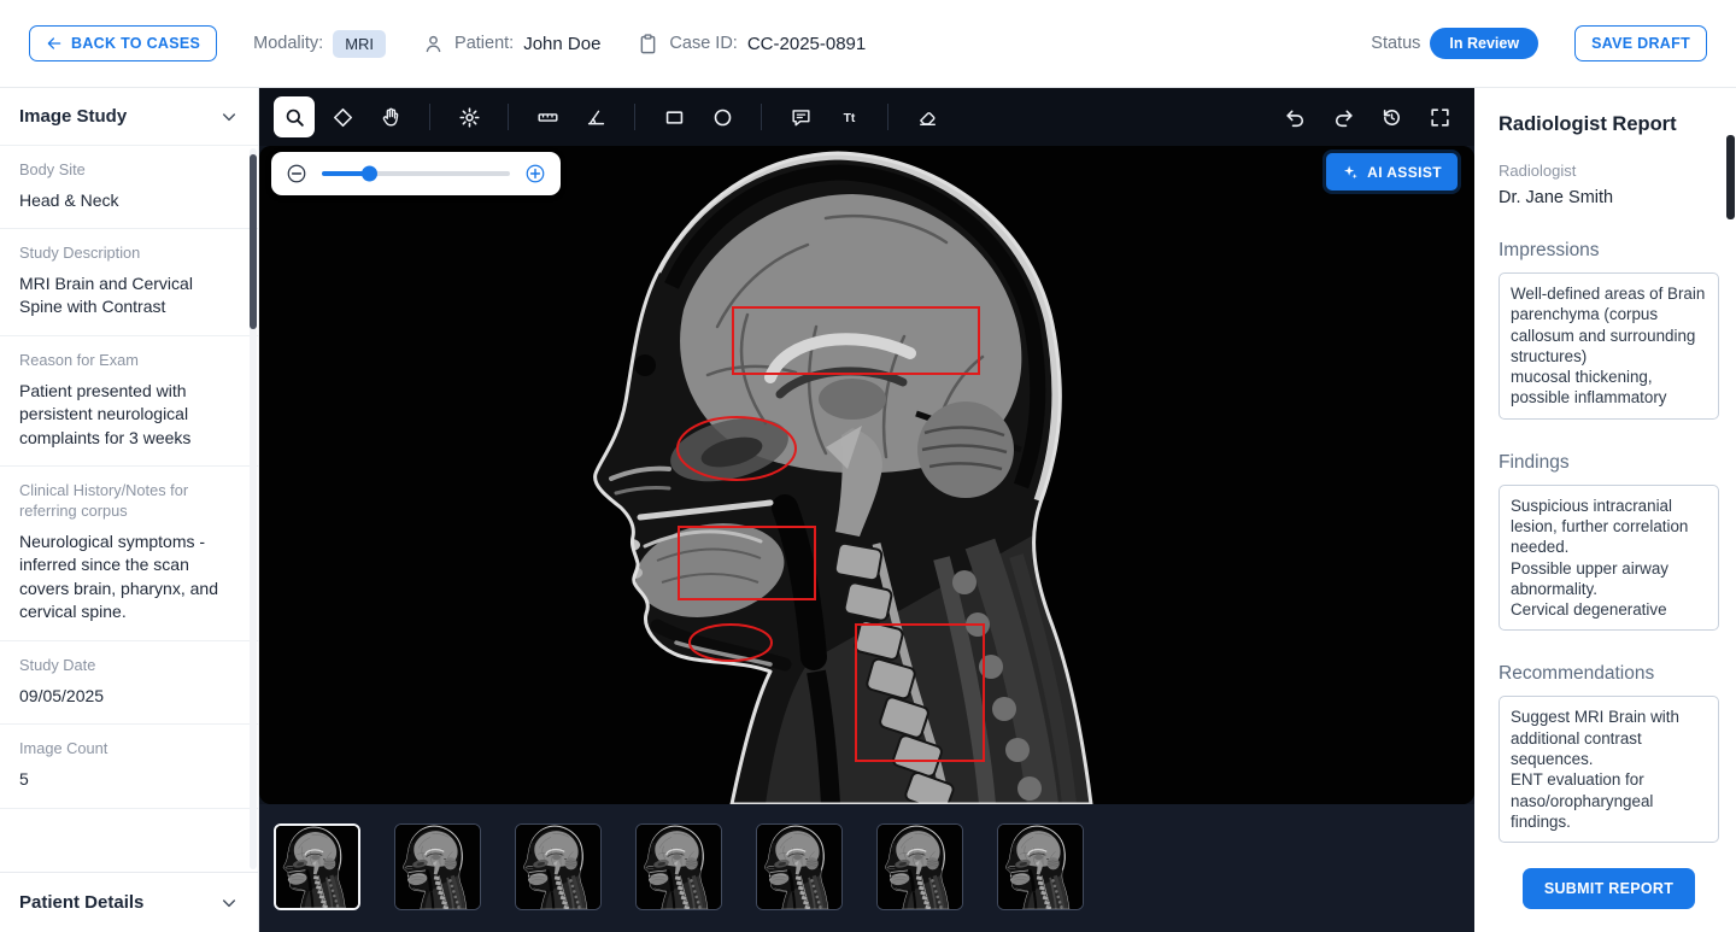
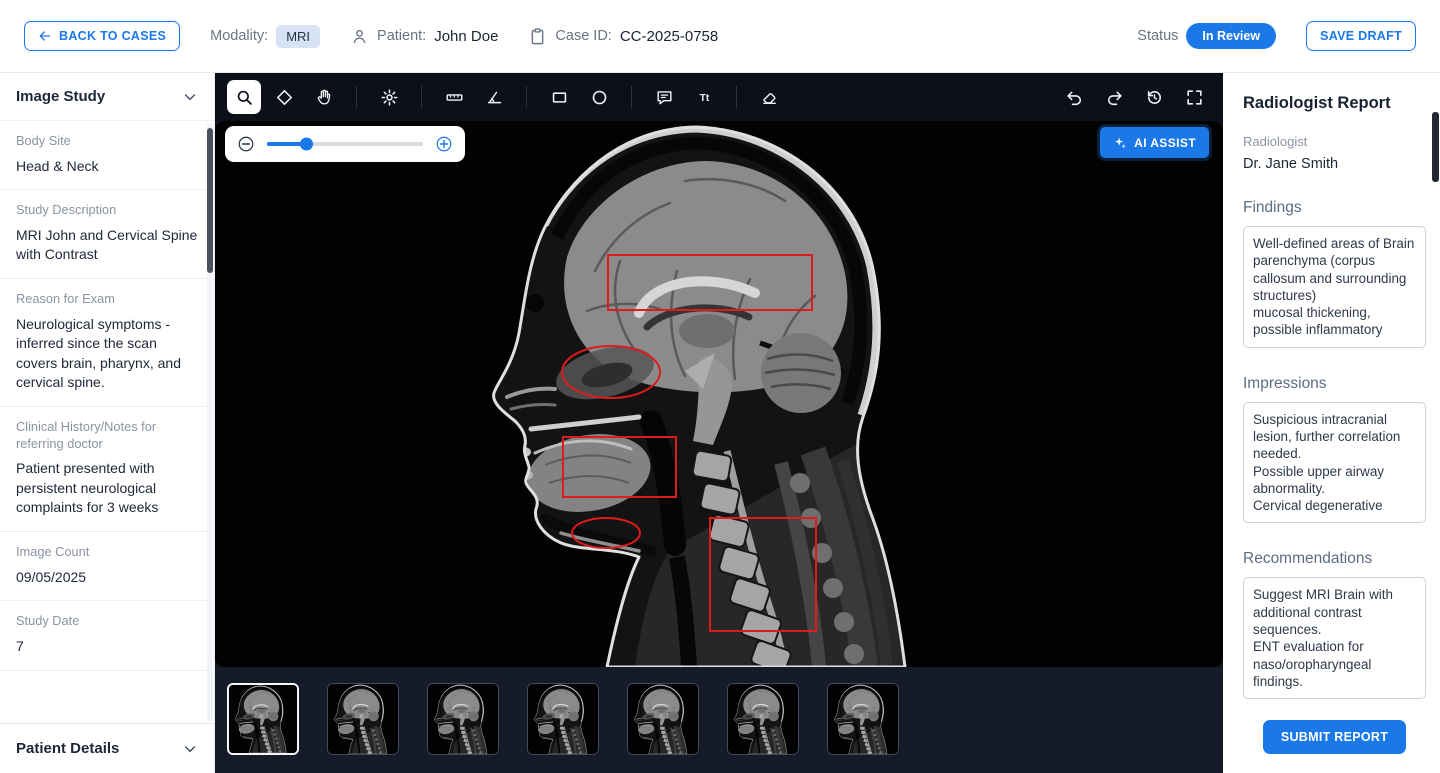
  BACK TO CASES
  Modality:
  MRI
  Patient:
  John Doe
  Case ID:
- CC-2025-0891
+ CC-2025-0758
  Status
  In Review
  SAVE DRAFT
  Image Study
  Body Site
  Head & Neck
  Study Description
- MRI Brain and Cervical Spine with Contrast
+ MRI John and Cervical Spine with Contrast
  Reason for Exam
- Patient presented with persistent neurological complaints for 3 weeks
+ Neurological symptoms - inferred since the scan covers brain, pharynx, and cervical spine.
- Clinical History/Notes for referring corpus
+ Clinical History/Notes for referring doctor
- Neurological symptoms - inferred since the scan covers brain, pharynx, and cervical spine.
+ Patient presented with persistent neurological complaints for 3 weeks
- Study Date
+ Image Count
  09/05/2025
- Image Count
+ Study Date
- 5
+ 7
  Patient Details
  AI ASSIST
  Radiologist Report
  Radiologist
  Dr. Jane Smith
- Impressions
+ Findings
  Well-defined areas of Brain parenchyma (corpus callosum and surrounding structures)
  mucosal thickening, possible inflammatory
- Findings
+ Impressions
  Suspicious intracranial lesion, further correlation needed.
  Possible upper airway abnormality.
  Cervical degenerative
  Recommendations
  Suggest MRI Brain with additional contrast sequences.
  ENT evaluation for naso/oropharyngeal findings.
  SUBMIT REPORT
